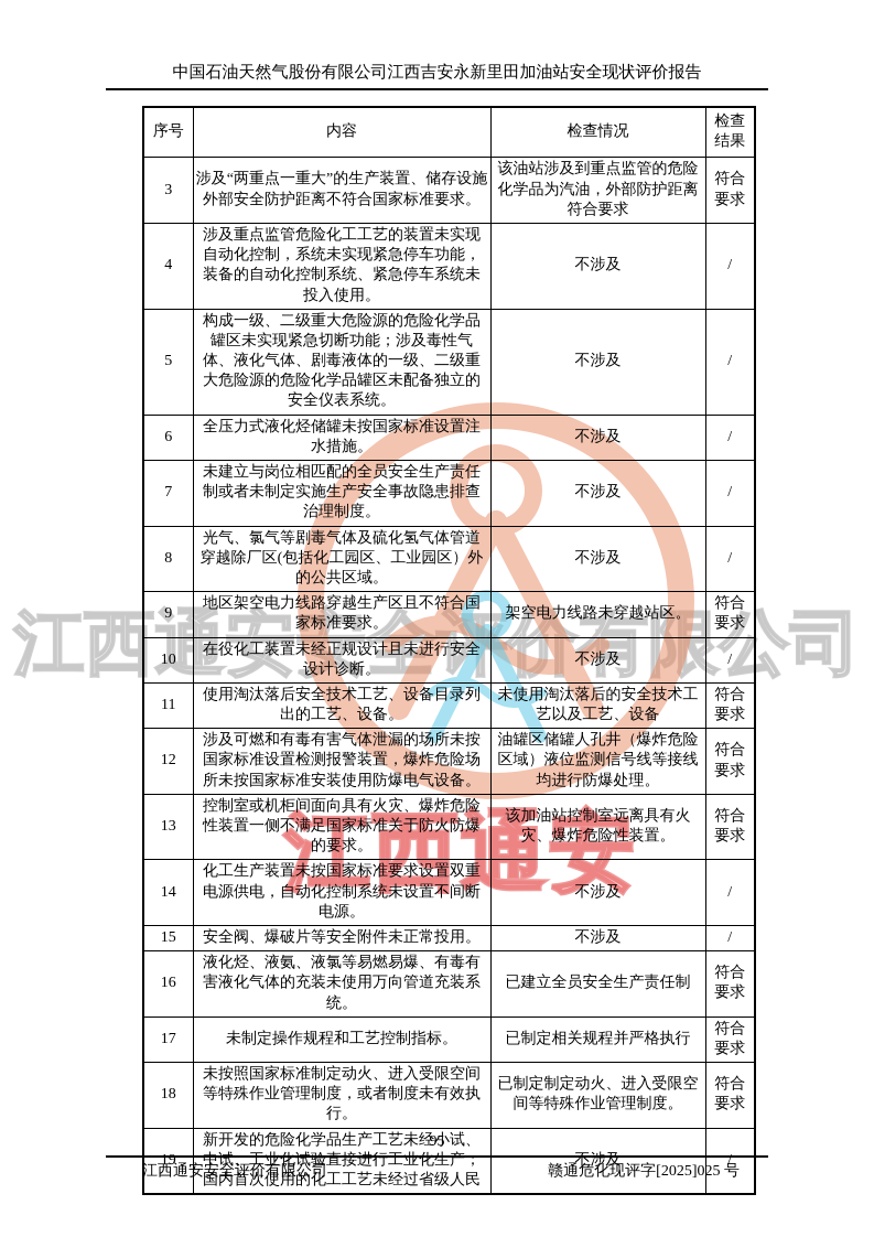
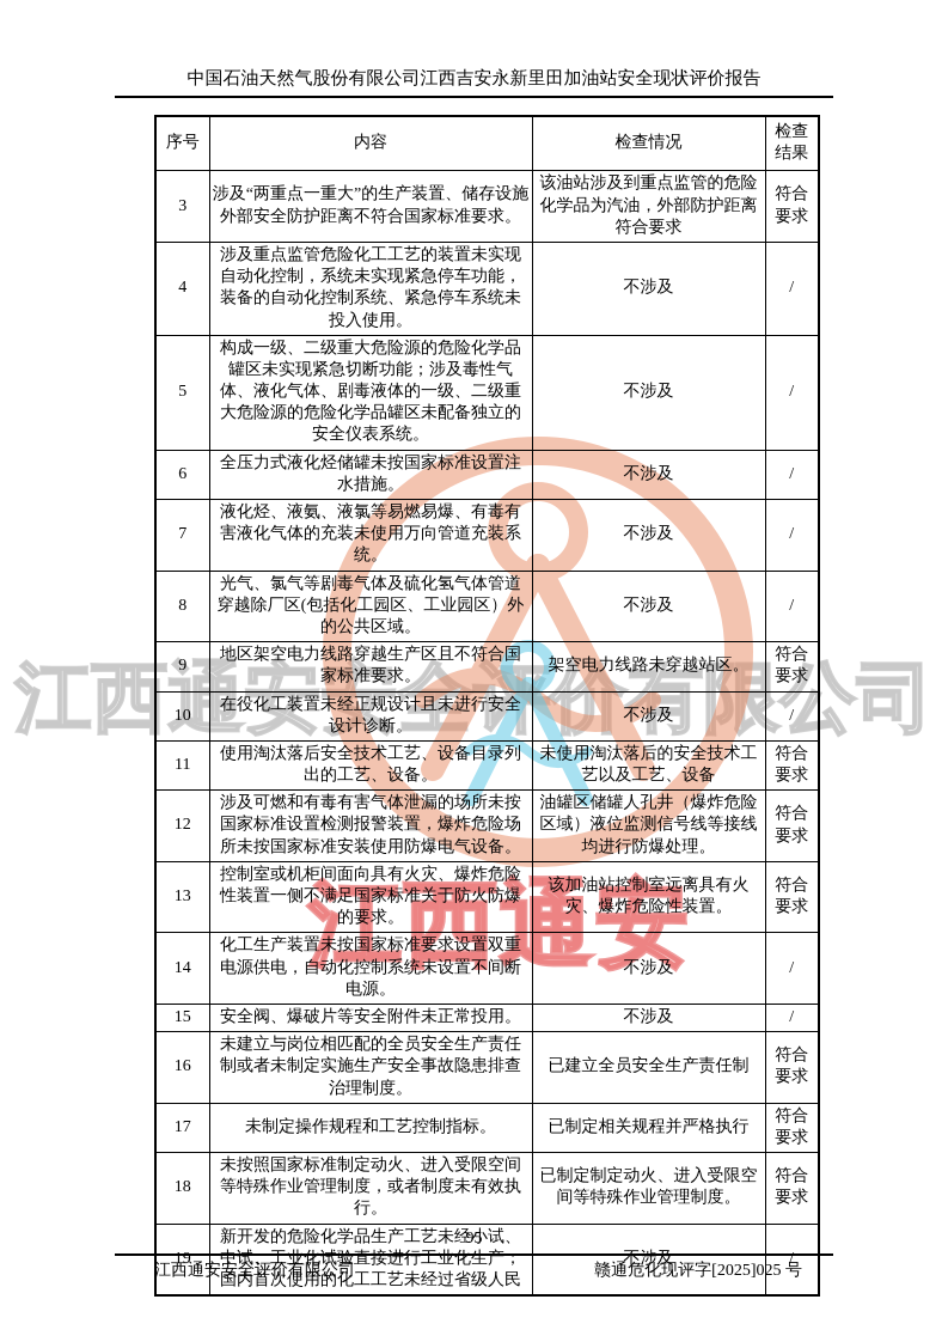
  江西通安安全评价有限公司
  江西通安
  中国石油天然气股份有限公司江西吉安永新里田加油站安全现状评价报告
  序号	内容	检查情况	检查结果
  3	涉及“两重点一重大”的生产装置、储存设施外部安全防护距离不符合国家标准要求。	该油站涉及到重点监管的危险化学品为汽油，外部防护距离符合要求	符合要求
  4	涉及重点监管危险化工工艺的装置未实现自动化控制，系统未实现紧急停车功能，装备的自动化控制系统、紧急停车系统未投入使用。	不涉及	/
  5	构成一级、二级重大危险源的危险化学品罐区未实现紧急切断功能；涉及毒性气体、液化气体、剧毒液体的一级、二级重大危险源的危险化学品罐区未配备独立的安全仪表系统。	不涉及	/
  6	全压力式液化烃储罐未按国家标准设置注水措施。	不涉及	/
- 7	未建立与岗位相匹配的全员安全生产责任制或者未制定实施生产安全事故隐患排查治理制度。	不涉及	/
+ 7	液化烃、液氨、液氯等易燃易爆、有毒有害液化气体的充装未使用万向管道充装系统。	不涉及	/
  8	光气、氯气等剧毒气体及硫化氢气体管道穿越除厂区(包括化工园区、工业园区）外的公共区域。	不涉及	/
  9	地区架空电力线路穿越生产区且不符合国家标准要求。	架空电力线路未穿越站区。	符合要求
  10	在役化工装置未经正规设计且未进行安全设计诊断。	不涉及	/
  11	使用淘汰落后安全技术工艺、设备目录列出的工艺、设备。	未使用淘汰落后的安全技术工艺以及工艺、设备	符合要求
  12	涉及可燃和有毒有害气体泄漏的场所未按国家标准设置检测报警装置，爆炸危险场所未按国家标准安装使用防爆电气设备。	油罐区储罐人孔井（爆炸危险区域）液位监测信号线等接线均进行防爆处理。	符合要求
  13	控制室或机柜间面向具有火灾、爆炸危险性装置一侧不满足国家标准关于防火防爆的要求。	该加油站控制室远离具有火灾、爆炸危险性装置。	符合要求
  14	化工生产装置未按国家标准要求设置双重电源供电，自动化控制系统未设置不间断电源。	不涉及	/
  15	安全阀、爆破片等安全附件未正常投用。	不涉及	/
- 16	液化烃、液氨、液氯等易燃易爆、有毒有害液化气体的充装未使用万向管道充装系统。	已建立全员安全生产责任制	符合要求
+ 16	未建立与岗位相匹配的全员安全生产责任制或者未制定实施生产安全事故隐患排查治理制度。	已建立全员安全生产责任制	符合要求
  17	未制定操作规程和工艺控制指标。	已制定相关规程并严格执行	符合要求
  18	未按照国家标准制定动火、进入受限空间等特殊作业管理制度，或者制度未有效执行。	已制定制定动火、进入受限空间等特殊作业管理制度。	符合要求
  19	新开发的危险化学品生产工艺未经小试、中试、工业化试验直接进行工业化生产；国内首次使用的化工工艺未经过省级人民	不涉及	/
  95
  江西通安安全评价有限公司
  赣通危化现评字[2025]025 号
